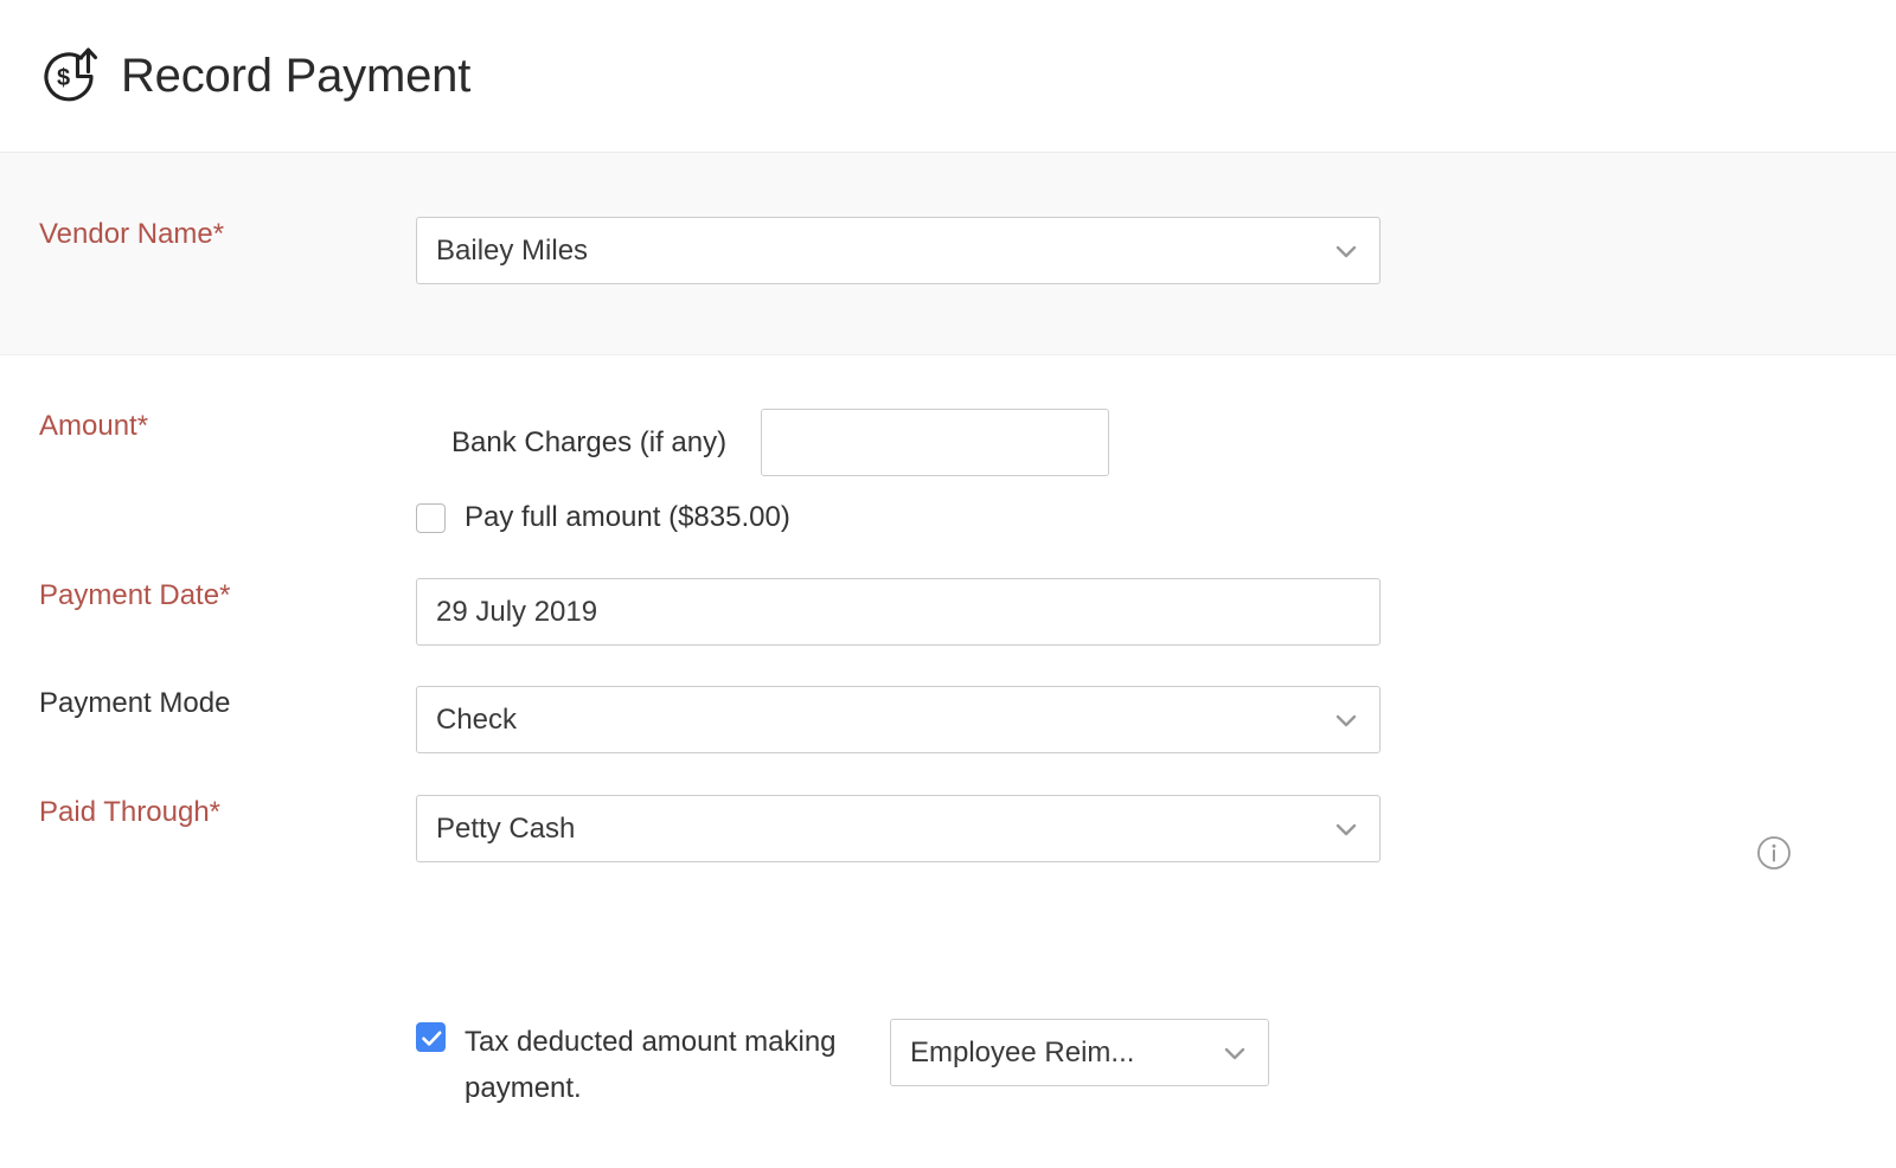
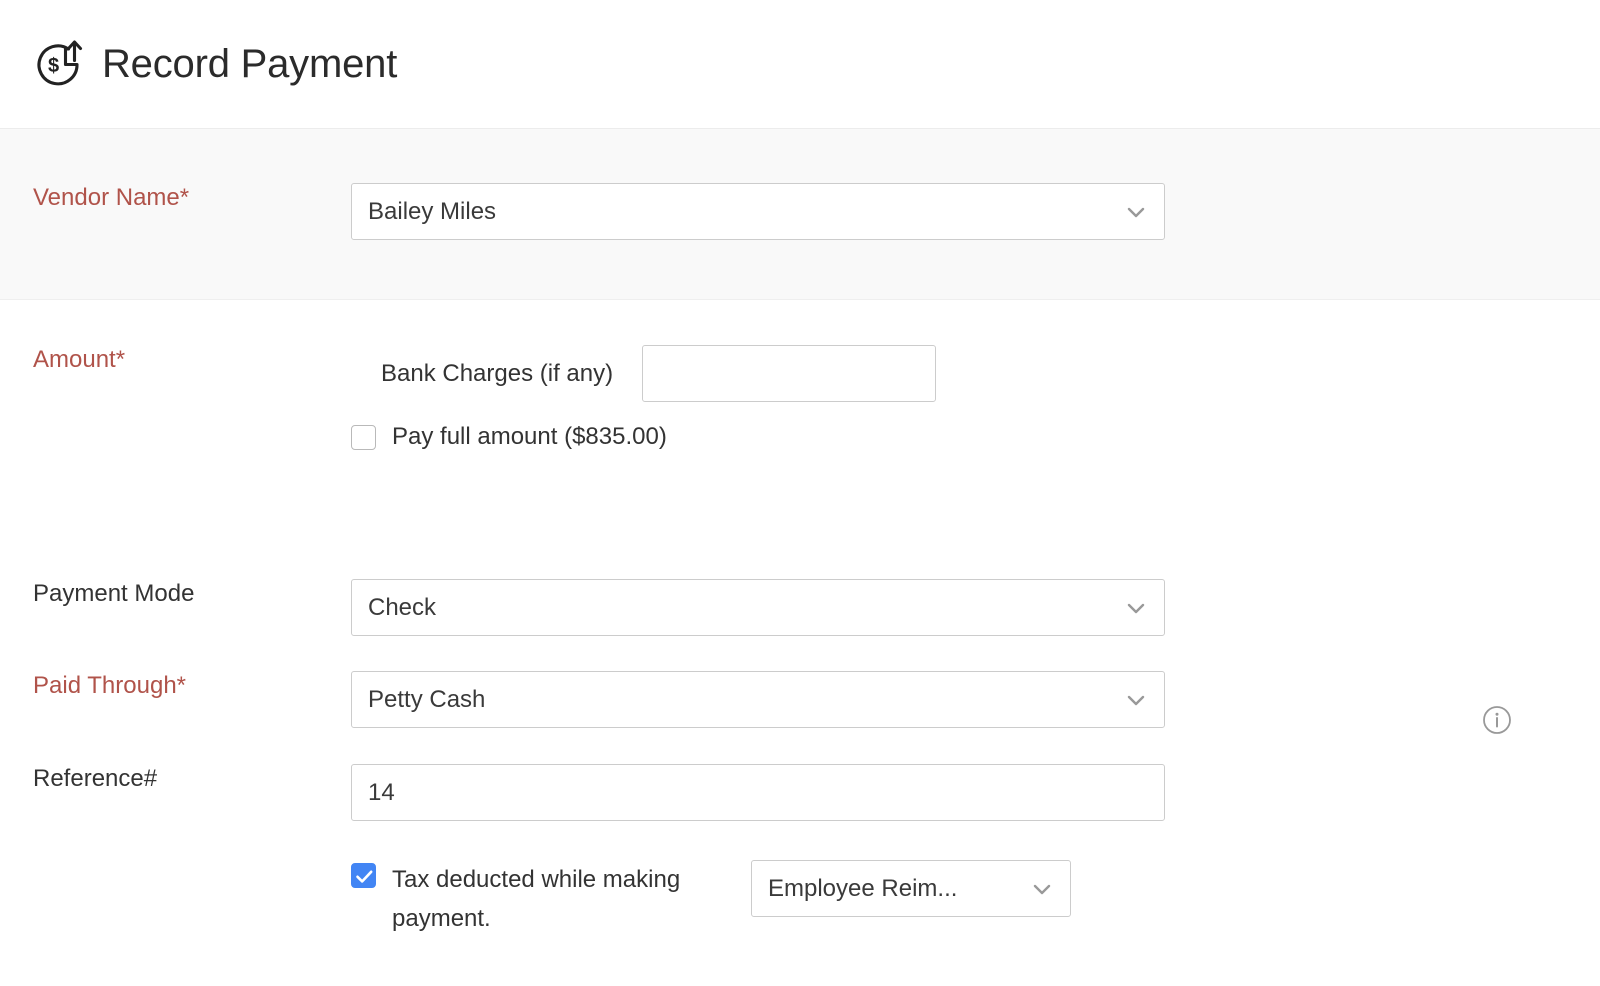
  $
  Record Payment
  Vendor Name*
  Bailey Miles
  Amount*
  Bank Charges (if any)
  Pay full amount ($835.00)
- Payment Date*
- 29 July 2019
  Payment Mode
  Check
  Paid Through*
  Petty Cash
+ Reference#
+ 14
- Tax deducted amount making payment.
+ Tax deducted while making payment.
  Employee Reim...
